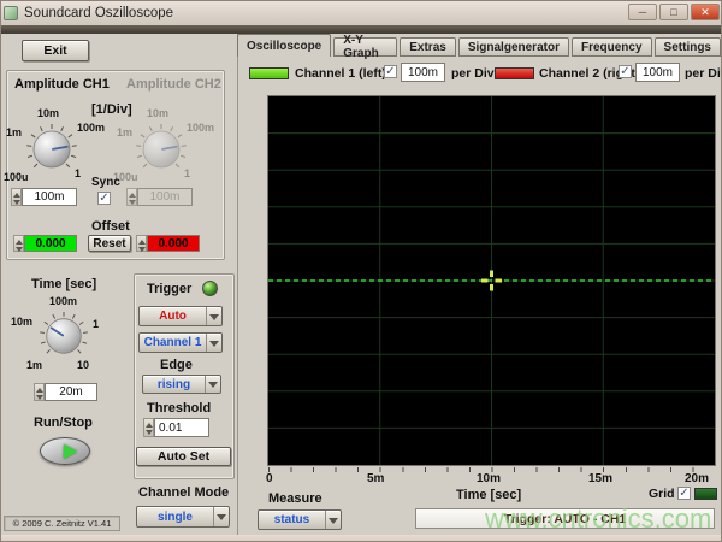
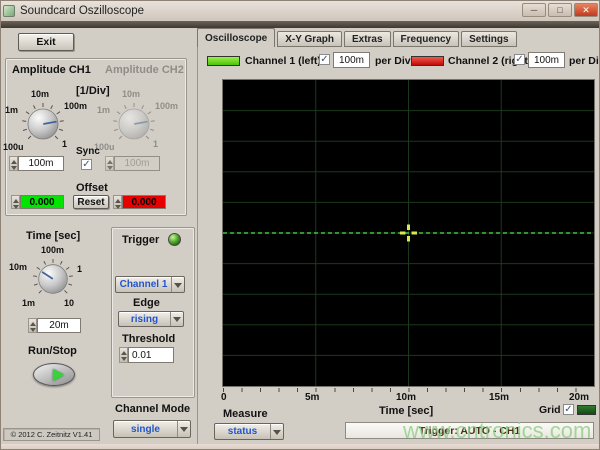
  Soundcard Oszilloscope
  ─
  □
  ✕
  Exit
  Amplitude CH1
  Amplitude CH2
  [1/Div]
  10m
  100m
  1m
  100u
  1
  10m
  100m
  1m
  100u
  1
  Sync
  100m
  100m
  Offset
  0.000
  Reset
  0.000
  Time [sec]
  100m
  10m
  1
  1m
  10
  20m
  Run/Stop
- © 2009 C. Zeitnitz V1.41
+ © 2012 C. Zeitnitz V1.41
  Trigger
- Auto
  Channel 1
  Edge
  rising
  Threshold
  0.01
- Auto Set
  Channel Mode
  single
  Oscilloscope
  X-Y Graph
  Extras
- Signalgenerator
  Frequency
  Settings
  Channel 1 (left
  100m
  per Div
  Channel 2 (rit
  100m
  per Di
  0
  5m
  10m
  15m
  20m
  Time [sec]
  Grid
  Measure
  status
  Trigger: AUTO - CH1
  www.cntronics.com
